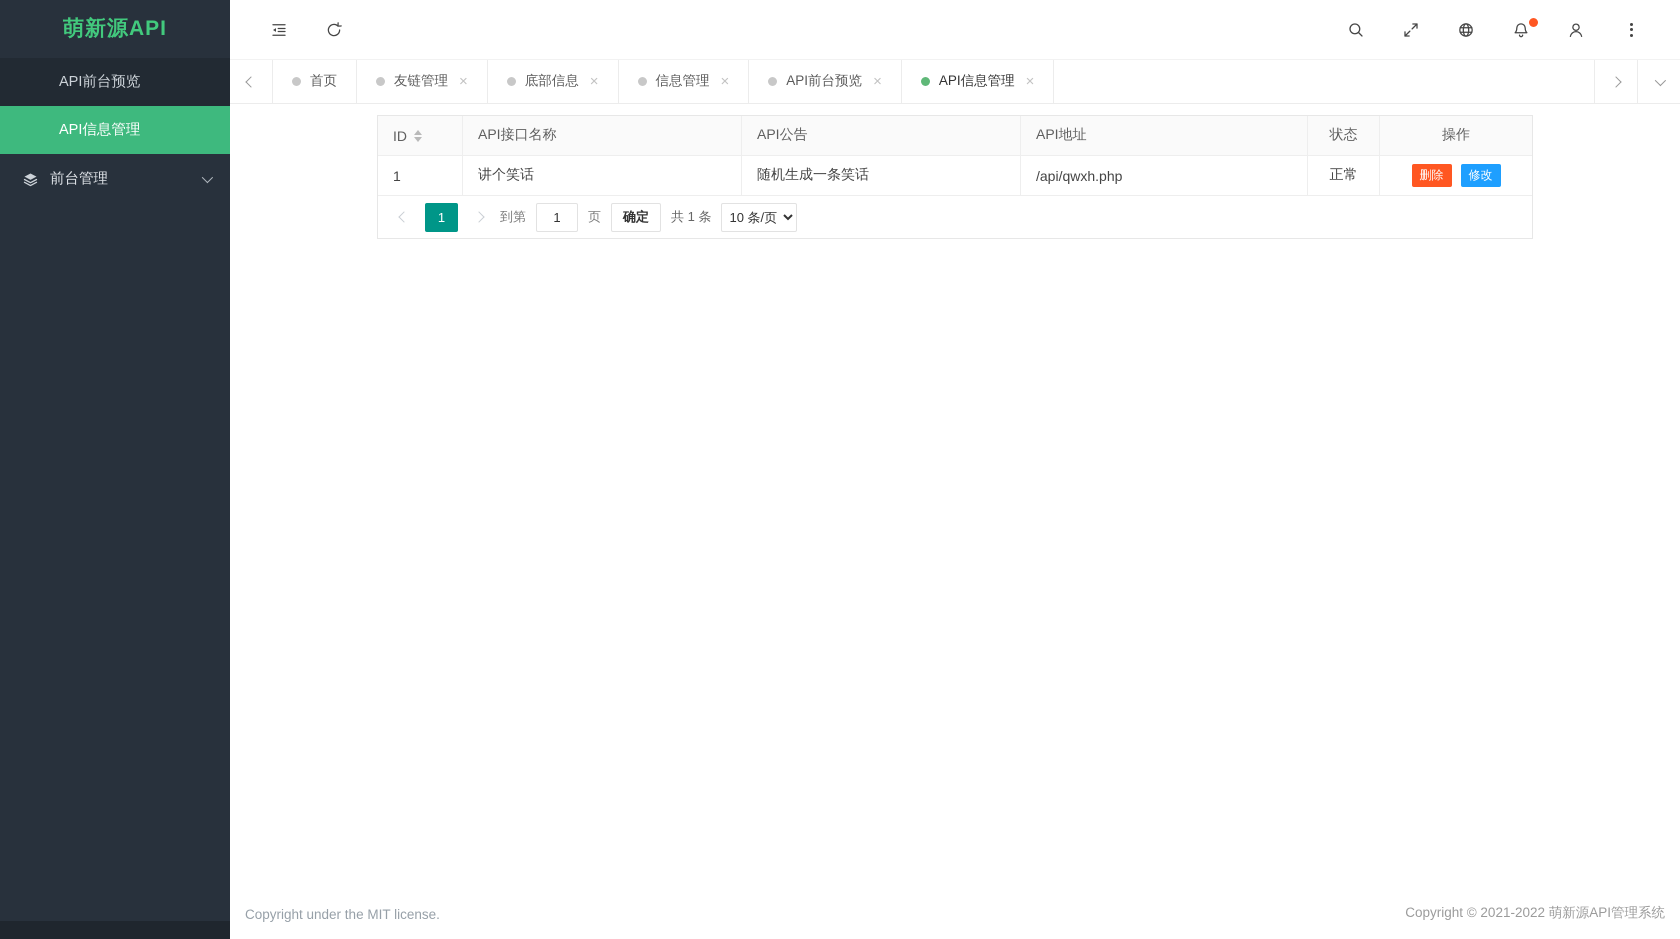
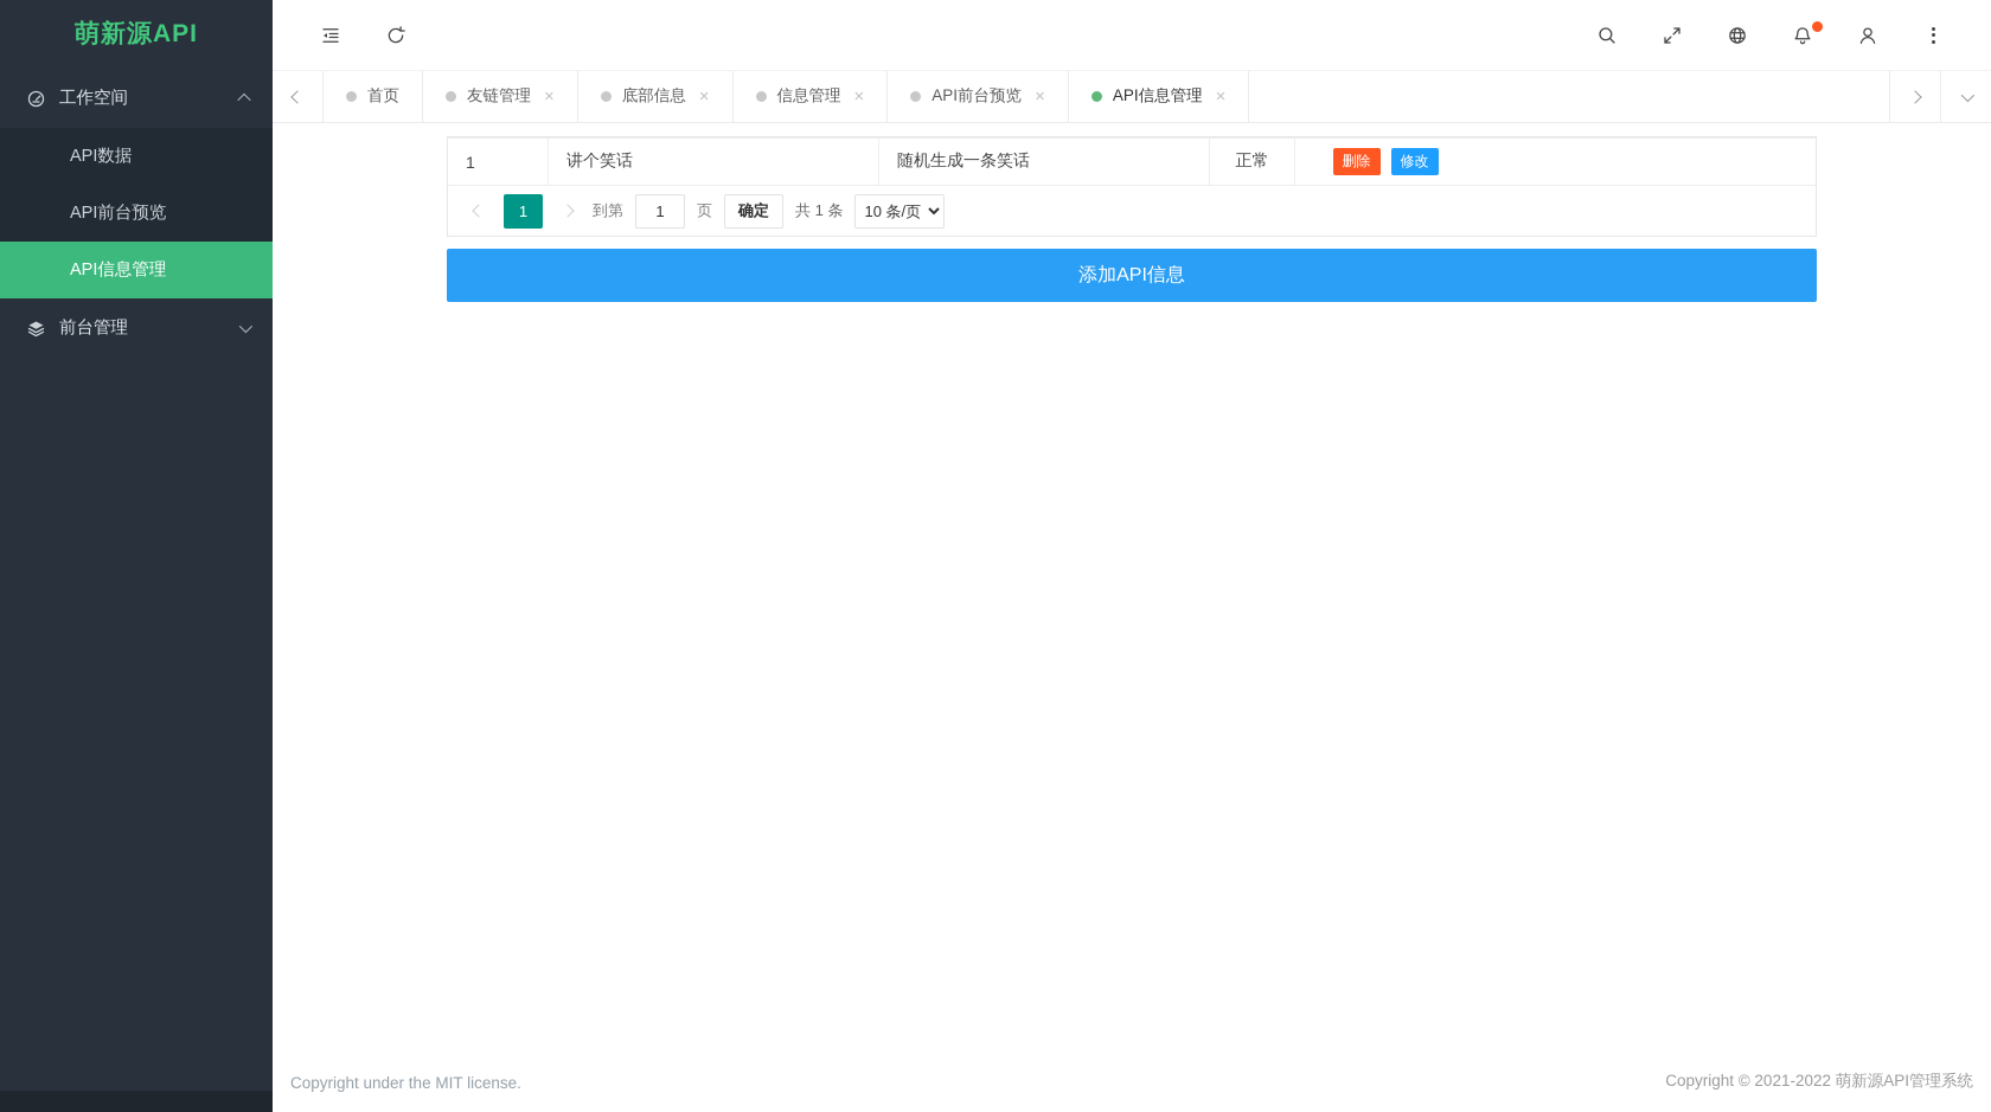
  萌新源API
+ 工作空间
+ API数据
  API前台预览
  API信息管理
  前台管理
  首页
  友链管理
  ×
  底部信息
  ×
  信息管理
  ×
  API前台预览
  ×
  API信息管理
  ×
- ID
- API接口名称
- API公告
- API地址
- 状态
- 操作
  1
  讲个笑话
  随机生成一条笑话
- /api/qwxh.php
  正常
  删除
  修改
  1
  到第
  1
  页
  确定
  共 1 条
  10 条/页
+ 添加API信息
  Copyright under the MIT license.
  Copyright © 2021-2022 萌新源API管理系统
